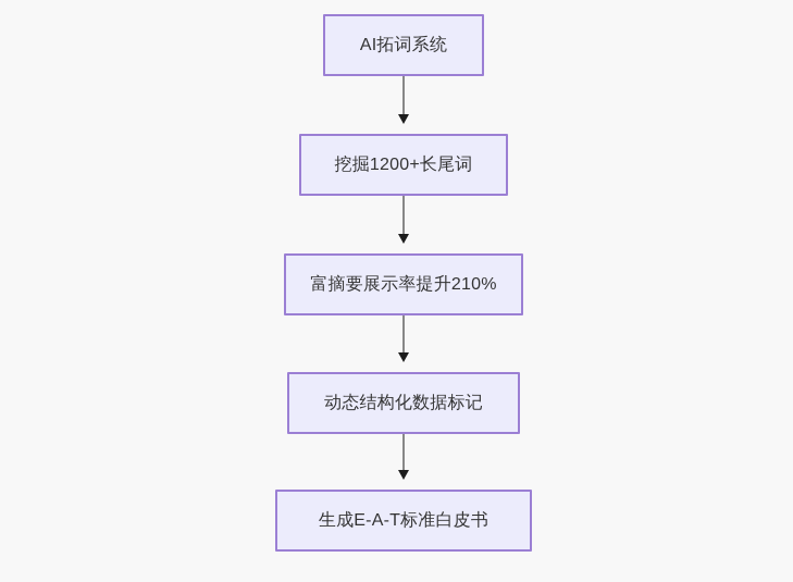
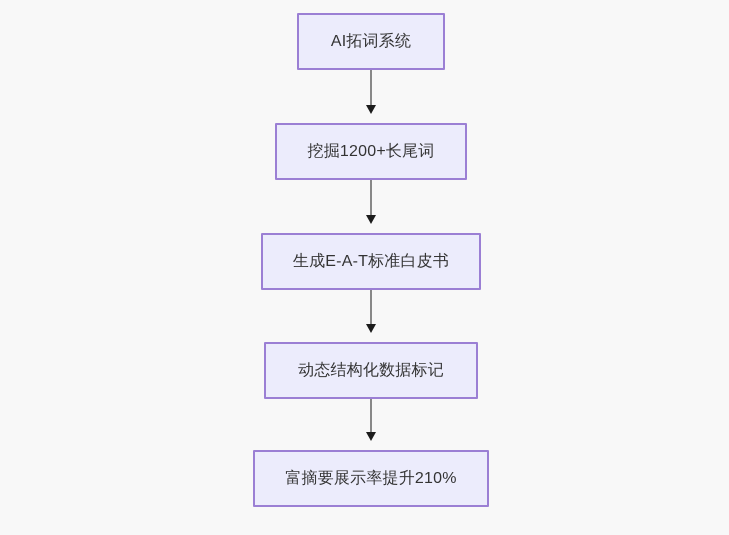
  AI拓词系统
  挖掘1200+长尾词
- 富摘要展示率提升210%
+ 生成E-A-T标准白皮书
  动态结构化数据标记
- 生成E-A-T标准白皮书
+ 富摘要展示率提升210%
